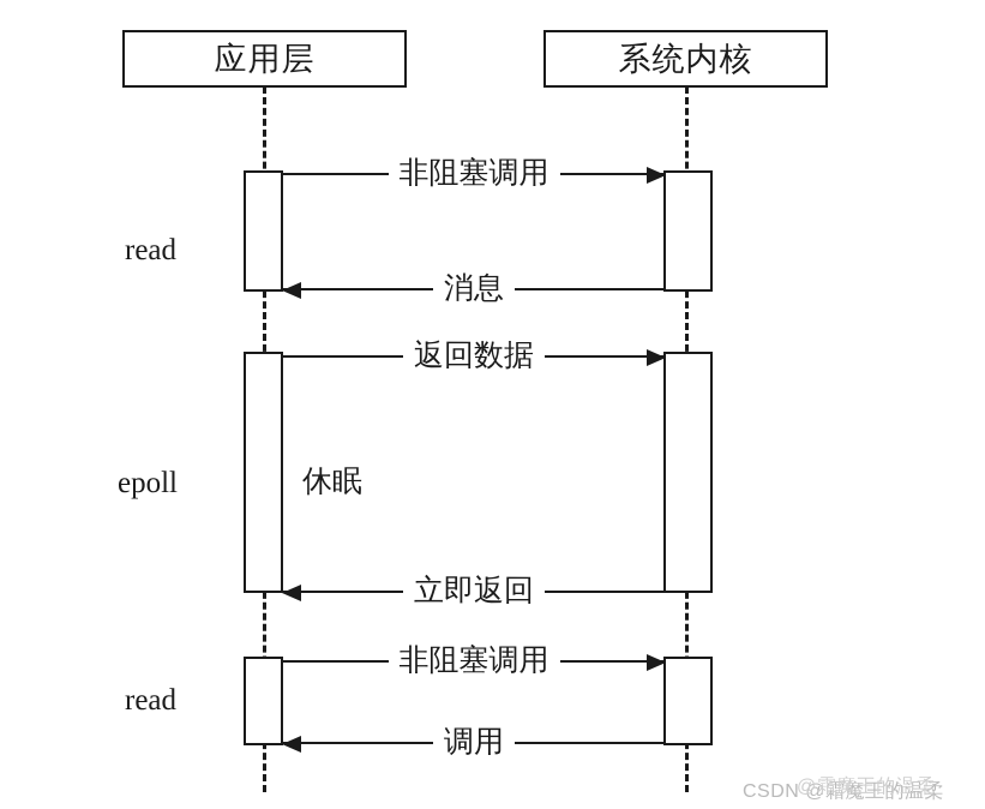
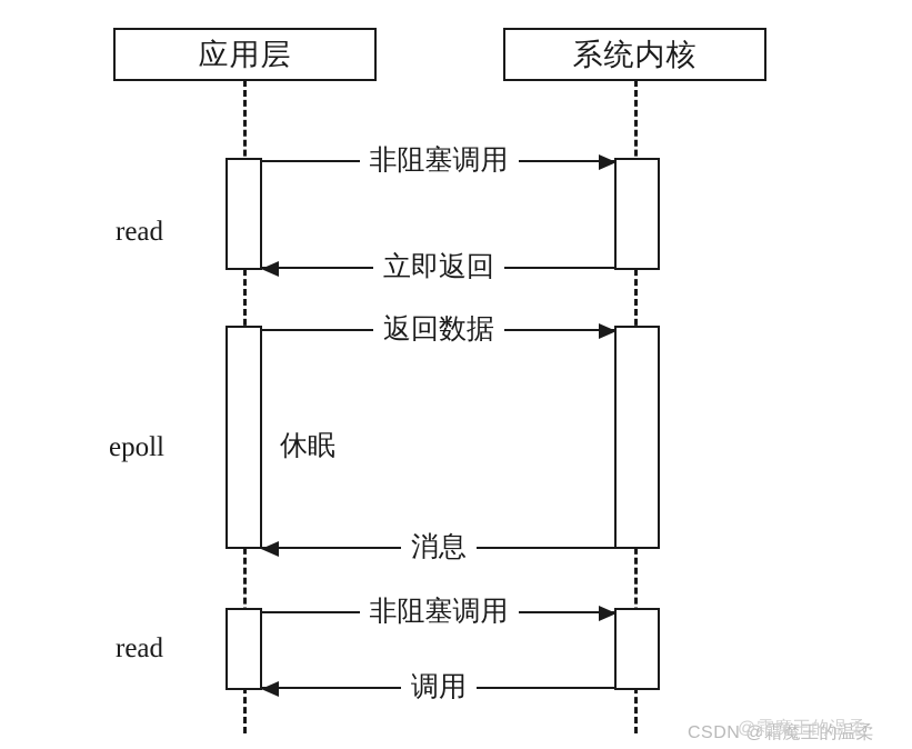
  应用层
  系统内核
  read
  epoll
  read
  非阻塞调用
- 消息
+ 立即返回
  返回数据
  休眠
- 立即返回
+ 消息
  非阻塞调用
  调用
  CSDN @霜魔王的温柔
  @霜魔王的温柔
